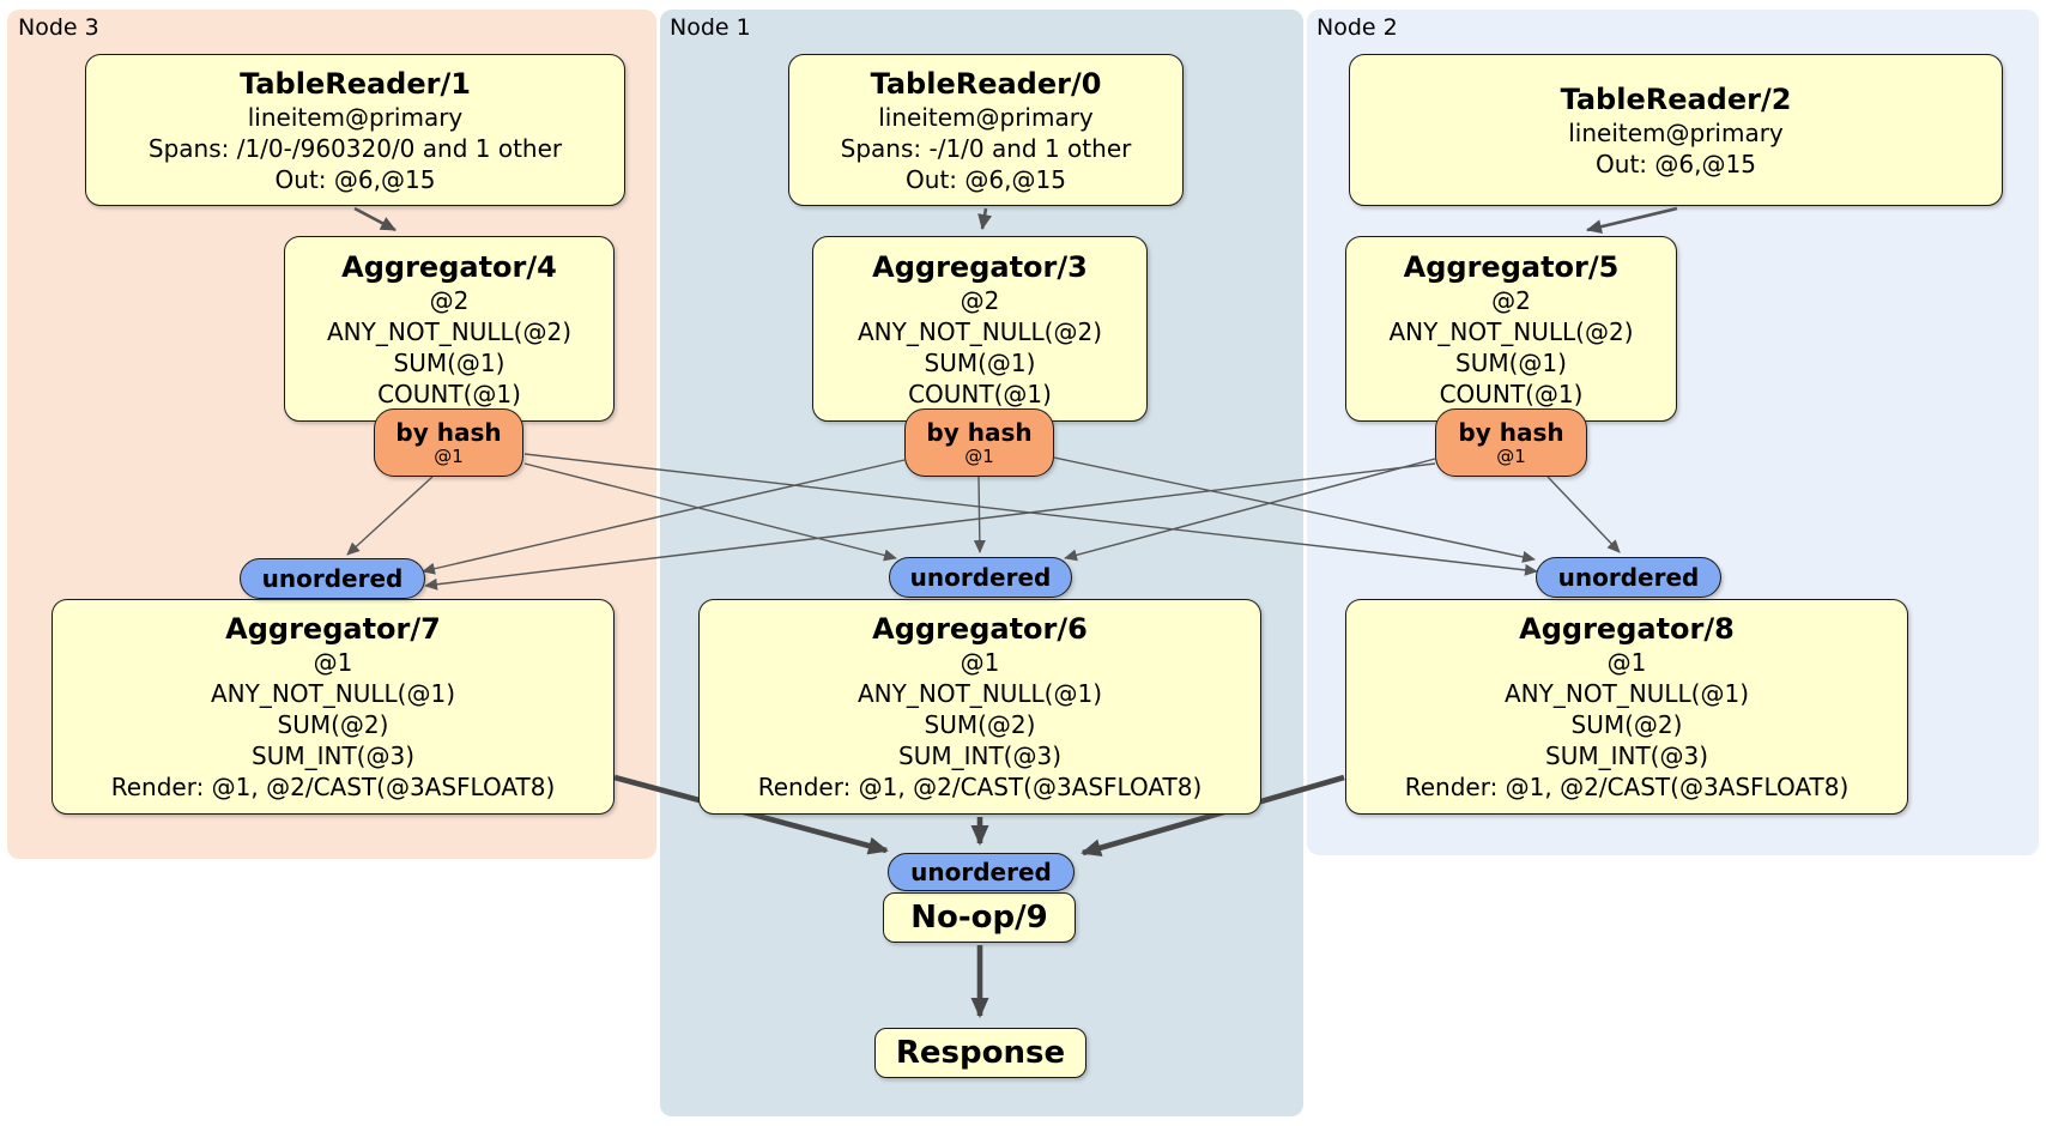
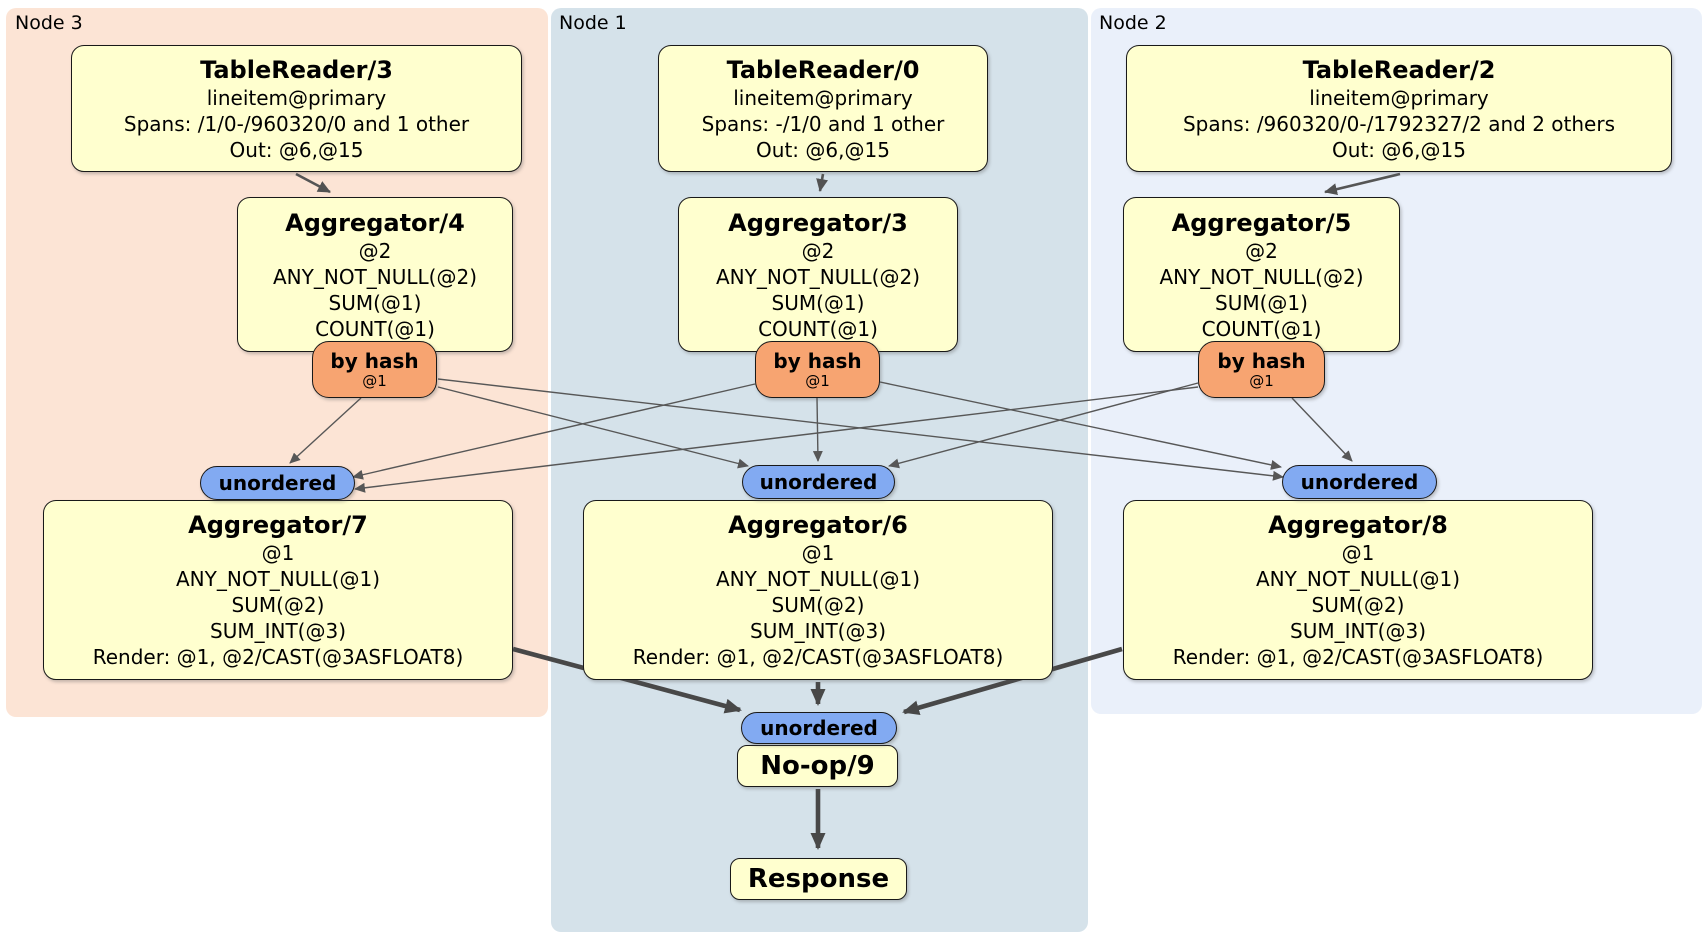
  Node 3
  Node 1
  Node 2
- TableReader/1
+ TableReader/3
  lineitem@primary
  Spans: /1/0-/960320/0 and 1 other
  Out: @6,@15
  Aggregator/4
  @2
  ANY_NOT_NULL(@2)
  SUM(@1)
  COUNT(@1)
  Aggregator/7
  @1
  ANY_NOT_NULL(@1)
  SUM(@2)
  SUM_INT(@3)
  Render: @1, @2/CAST(@3ASFLOAT8)
  TableReader/0
  lineitem@primary
  Spans: -/1/0 and 1 other
  Out: @6,@15
  Aggregator/3
  @2
  ANY_NOT_NULL(@2)
  SUM(@1)
  COUNT(@1)
  Aggregator/6
  @1
  ANY_NOT_NULL(@1)
  SUM(@2)
  SUM_INT(@3)
  Render: @1, @2/CAST(@3ASFLOAT8)
  TableReader/2
  lineitem@primary
+ Spans: /960320/0-/1792327/2 and 2 others
  Out: @6,@15
  Aggregator/5
  @2
  ANY_NOT_NULL(@2)
  SUM(@1)
  COUNT(@1)
  Aggregator/8
  @1
  ANY_NOT_NULL(@1)
  SUM(@2)
  SUM_INT(@3)
  Render: @1, @2/CAST(@3ASFLOAT8)
  by hash
  @1
  by hash
  @1
  by hash
  @1
  unordered
  unordered
  unordered
  unordered
  No-op/9
  Response
